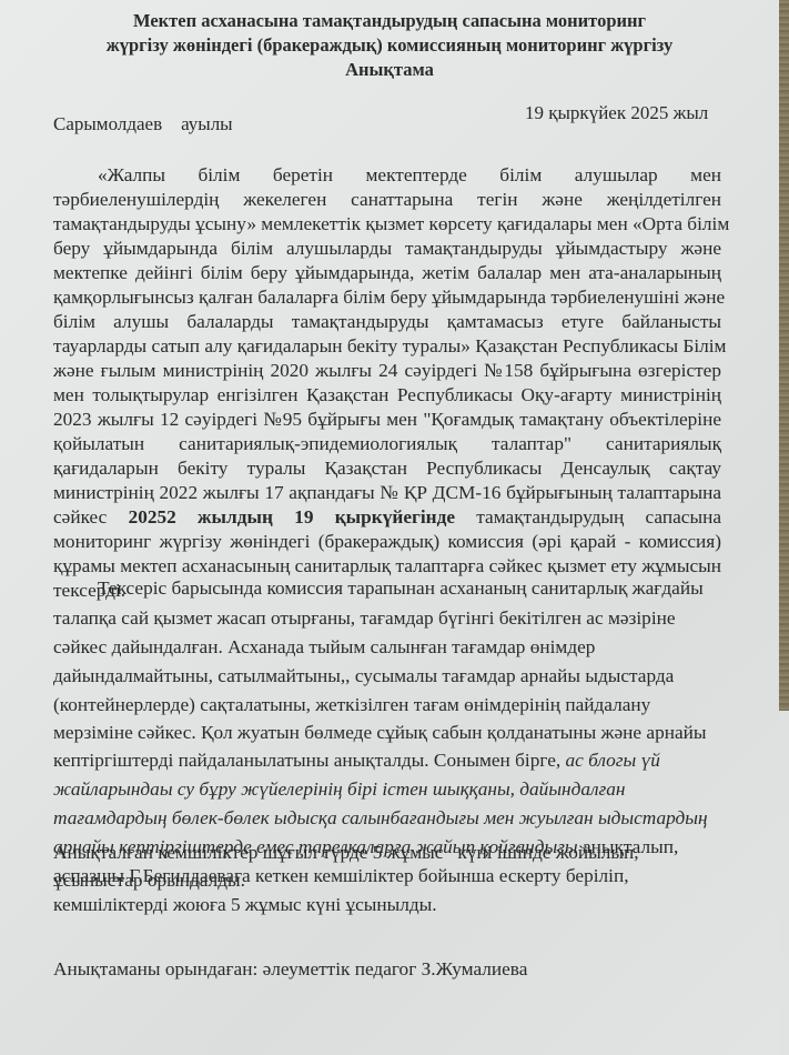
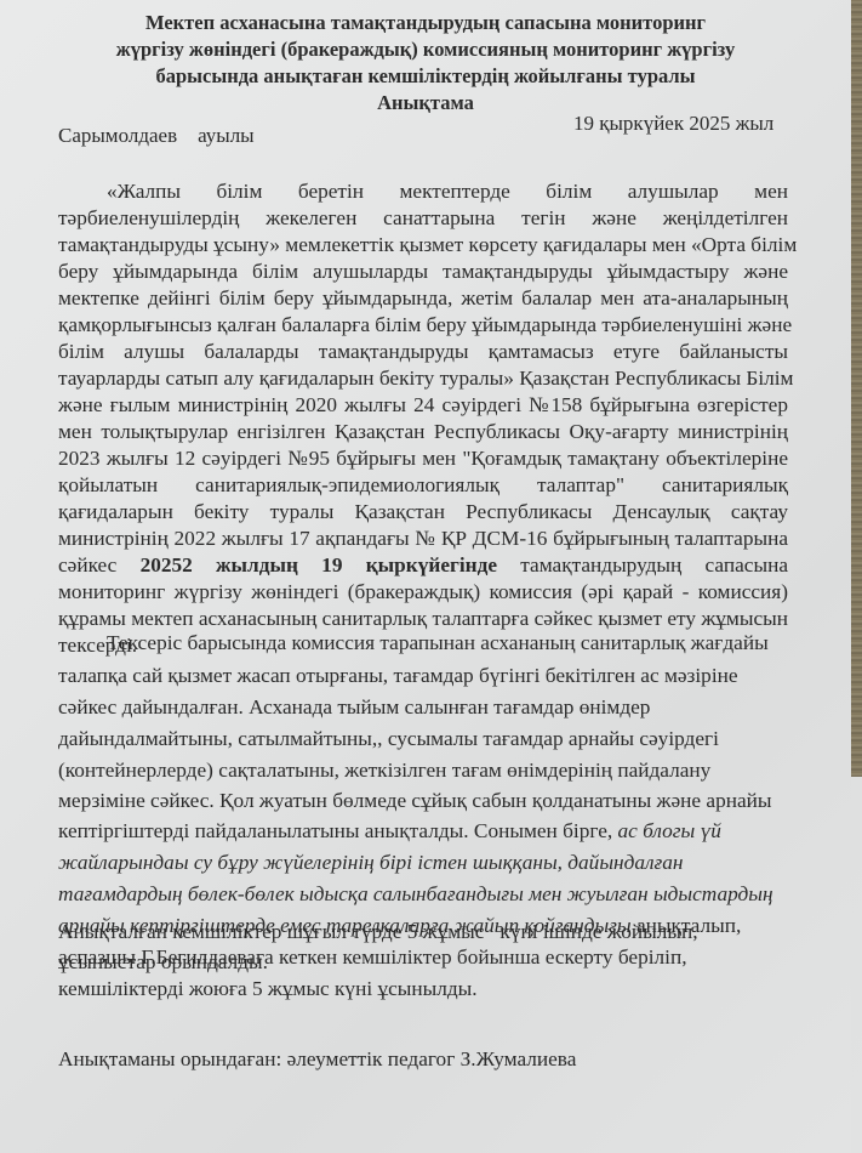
  Мектеп асханасына тамақтандырудың сапасына мониторинг
  жүргізу жөніндегі (бракераждық) комиссияның мониторинг жүргізу
+ барысында анықтаған кемшіліктердің жойылғаны туралы
  Анықтама
  Сарымолдаев ауылы
  19 қыркүйек 2025 жыл
  «Жалпы білім беретін мектептерде білім алушылар мен
  тәрбиеленушілердің жекелеген санаттарына тегін және жеңілдетілген
  тамақтандыруды ұсыну» мемлекеттік қызмет көрсету қағидалары мен «Орта білім
  беру ұйымдарында білім алушыларды тамақтандыруды ұйымдастыру және
  мектепке дейінгі білім беру ұйымдарында, жетім балалар мен ата-аналарының
  қамқорлығынсыз қалған балаларға білім беру ұйымдарында тәрбиеленушіні және
  білім алушы балаларды тамақтандыруды қамтамасыз етуге байланысты
  тауарларды сатып алу қағидаларын бекіту туралы» Қазақстан Республикасы Білім
  және ғылым министрінің 2020 жылғы 24 сәуірдегі №158 бұйрығына өзгерістер
  мен толықтырулар енгізілген Қазақстан Республикасы Оқу-ағарту министрінің
  2023 жылғы 12 сәуірдегі №95 бұйрығы мен "Қоғамдық тамақтану объектілеріне
  қойылатын санитариялық-эпидемиологиялық талаптар" санитариялық
  қағидаларын бекіту туралы Қазақстан Республикасы Денсаулық сақтау
  министрінің 2022 жылғы 17 ақпандағы № ҚР ДСМ-16 бұйрығының талаптарына
  сәйкес 20252 жылдың 19 қыркүйегінде тамақтандырудың сапасына
  мониторинг жүргізу жөніндегі (бракераждық) комиссия (әрі қарай - комиссия)
  құрамы мектеп асханасының санитарлық талаптарға сәйкес қызмет ету жұмысын
  тексерді.
  Тексеріс барысында комиссия тарапынан асхананың санитарлық жағдайы
  талапқа сай қызмет жасап отырғаны, тағамдар бүгінгі бекітілген ас мәзіріне
  сәйкес дайындалған. Асханада тыйым салынған тағамдар өнімдер
- дайындалмайтыны, сатылмайтыны,, сусымалы тағамдар арнайы ыдыстарда
+ дайындалмайтыны, сатылмайтыны,, сусымалы тағамдар арнайы сәуірдегі
  (контейнерлерде) сақталатыны, жеткізілген тағам өнімдерінің пайдалану
  мерзіміне сәйкес. Қол жуатын бөлмеде сұйық сабын қолданатыны және арнайы
  кептіргіштерді пайдаланылатыны анықталды. Сонымен бірге, ас блогы үй
  жайларындаы су бұру жүйелерінің бірі істен шыққаны, дайындалған
  тағамдардың бөлек-бөлек ыдысқа салынбағандығы мен жуылған ыдыстардың
  арнайы кептіргіштерде емес тарелкаларға жайып қойғандығы анықталып,
  аспазшы Г.Бегилдаеваға кеткен кемшіліктер бойынша ескерту беріліп,
  кемшіліктерді жоюға 5 жұмыс күні ұсынылды.
  Анықталған кемшіліктер шұғыл түрде 5 жұмыс күні ішінде жойылып,
  ұсыныстар орындалды.
  Анықтаманы орындаған: әлеуметтік педагог З.Жумалиева
